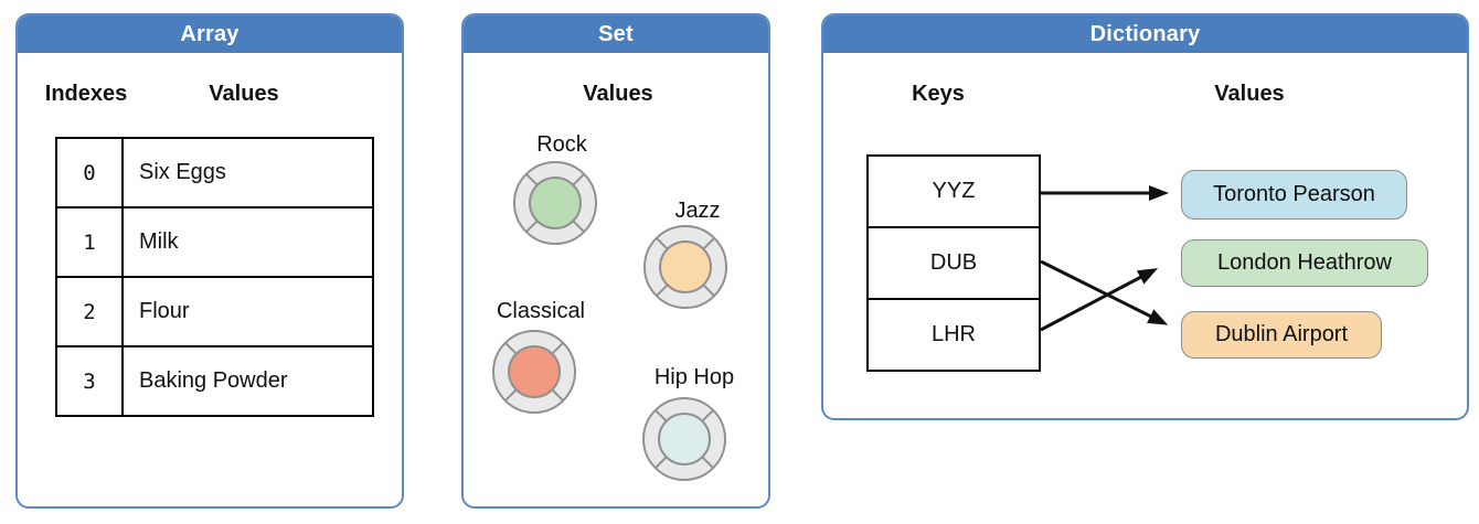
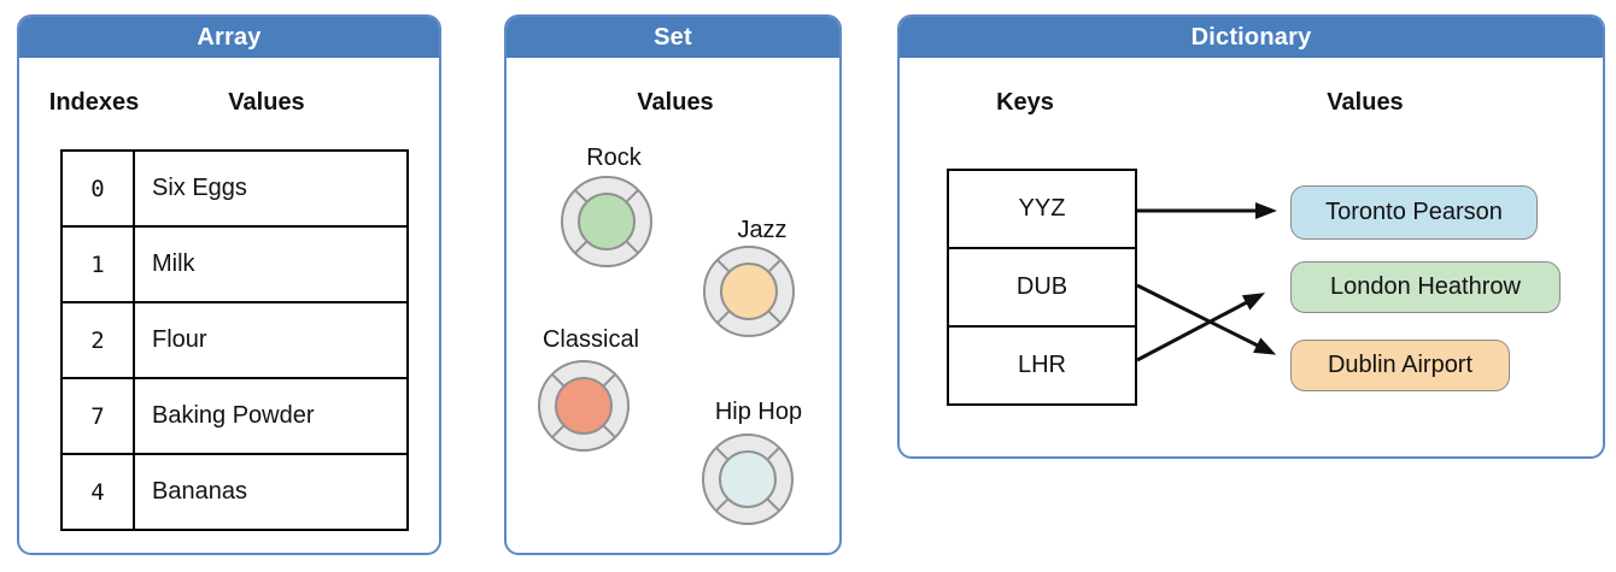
  Array
  Indexes
  Values
  0
  Six Eggs
  1
  Milk
  2
  Flour
- 3
+ 7
  Baking Powder
+ 4
+ Bananas
  Rock
  Jazz
  Classical
  Hip Hop
  Set
  Values
  Dictionary
  Keys
  Values
  YYZ
  DUB
  LHR
  Toronto Pearson
  London Heathrow
  Dublin Airport
